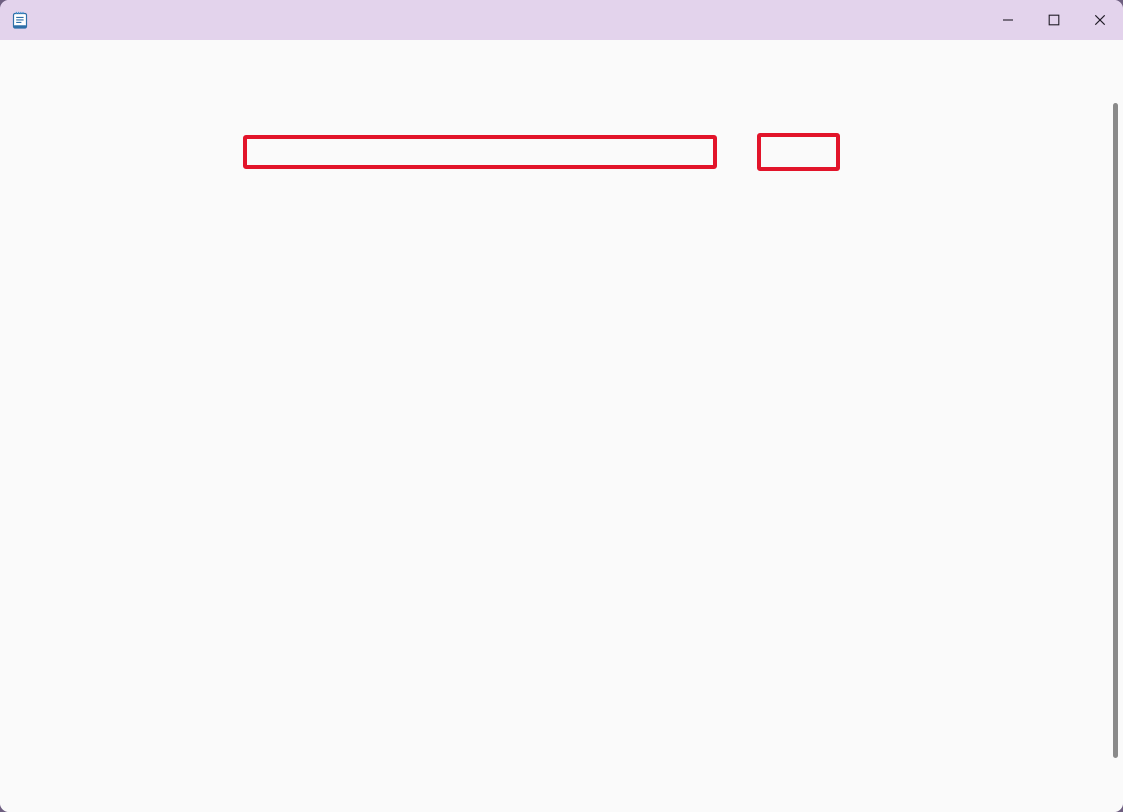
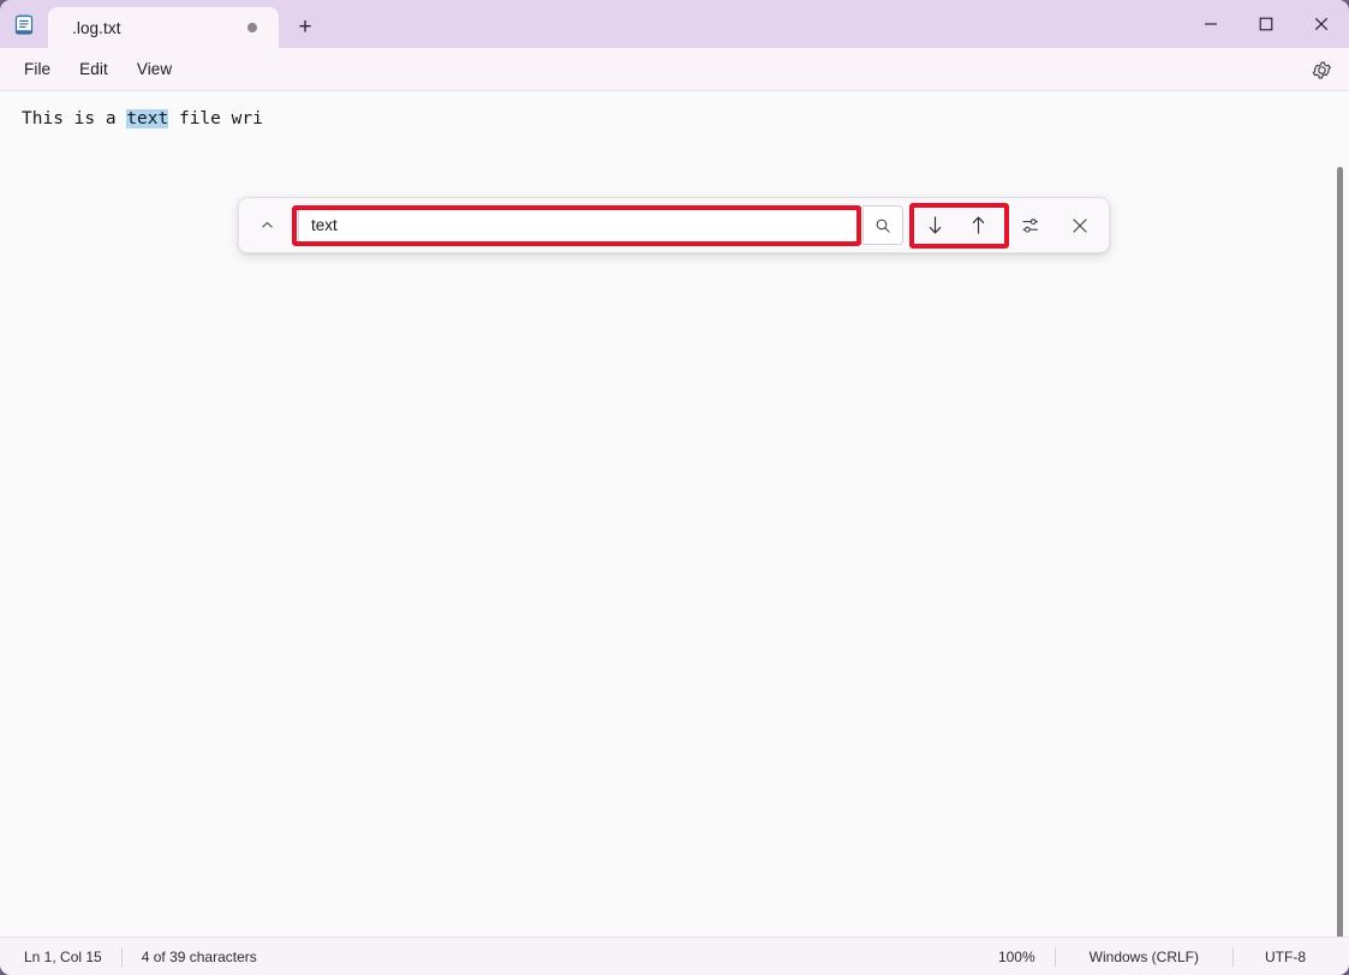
+ .log.txt
+ +
+ File
+ Edit
+ View
+ This is a text file wri
+ text
+ Ln 1, Col 15
+ 4 of 39 characters
+ 100%
+ Windows (CRLF)
+ UTF-8
